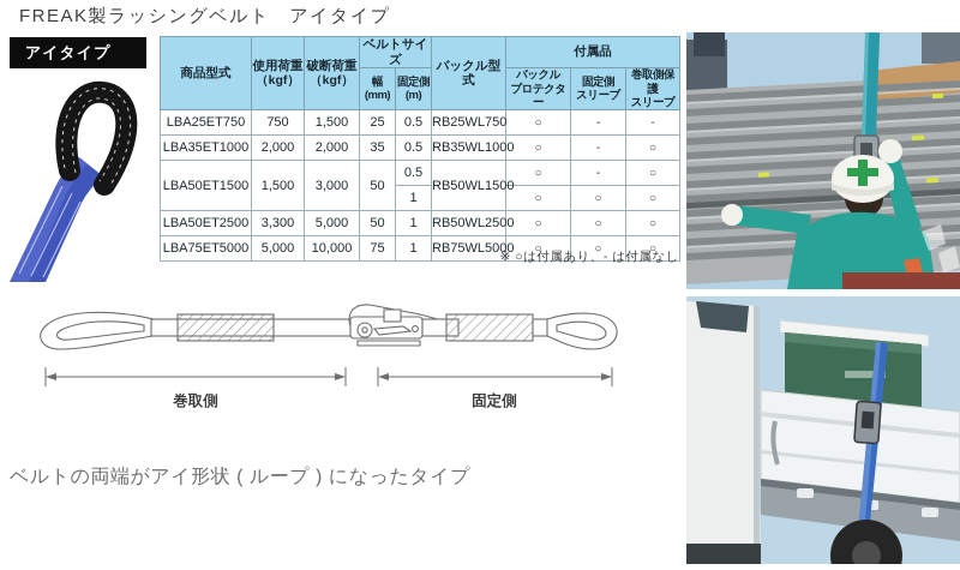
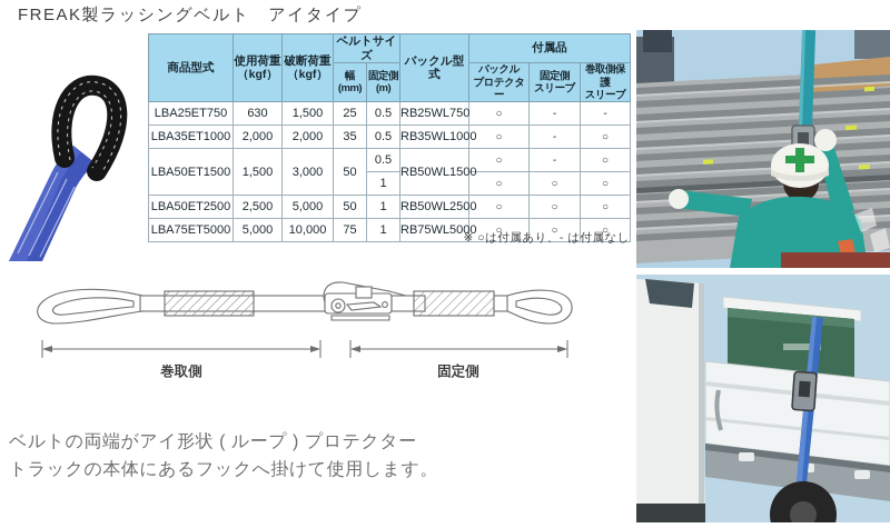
  FREAK製ラッシングベルト アイタイプ
- アイタイプ
  商品型式	使用荷重 （kgf）	破断荷重 （kgf）	ベルトサイズ	バックル型式	付属品
  幅 (mm)	固定側 (m)	バックル プロテクター	固定側 スリーブ	巻取側保護 スリーブ
- LBA25ET750	750	1,500	25	0.5	RB25WL750	○	-	-
+ LBA25ET750	630	1,500	25	0.5	RB25WL750	○	-	-
  LBA35ET1000	2,000	2,000	35	0.5	RB35WL1000	○	-	○
  LBA50ET1500	1,500	3,000	50	0.5	RB50WL1500	○	-	○
  1	○	○	○
- LBA50ET2500	3,300	5,000	50	1	RB50WL2500	○	○	○
+ LBA50ET2500	2,500	5,000	50	1	RB50WL2500	○	○	○
  LBA75ET5000	5,000	10,000	75	1	RB75WL500	○	○	○
  ※ ○は付属あり、- は付属なし
  巻取側
  固定側
- ベルトの両端がアイ形状 ( ループ ) になったタイプ
+ ベルトの両端がアイ形状 ( ループ ) プロテクター
+ トラックの本体にあるフックへ掛けて使用します。
